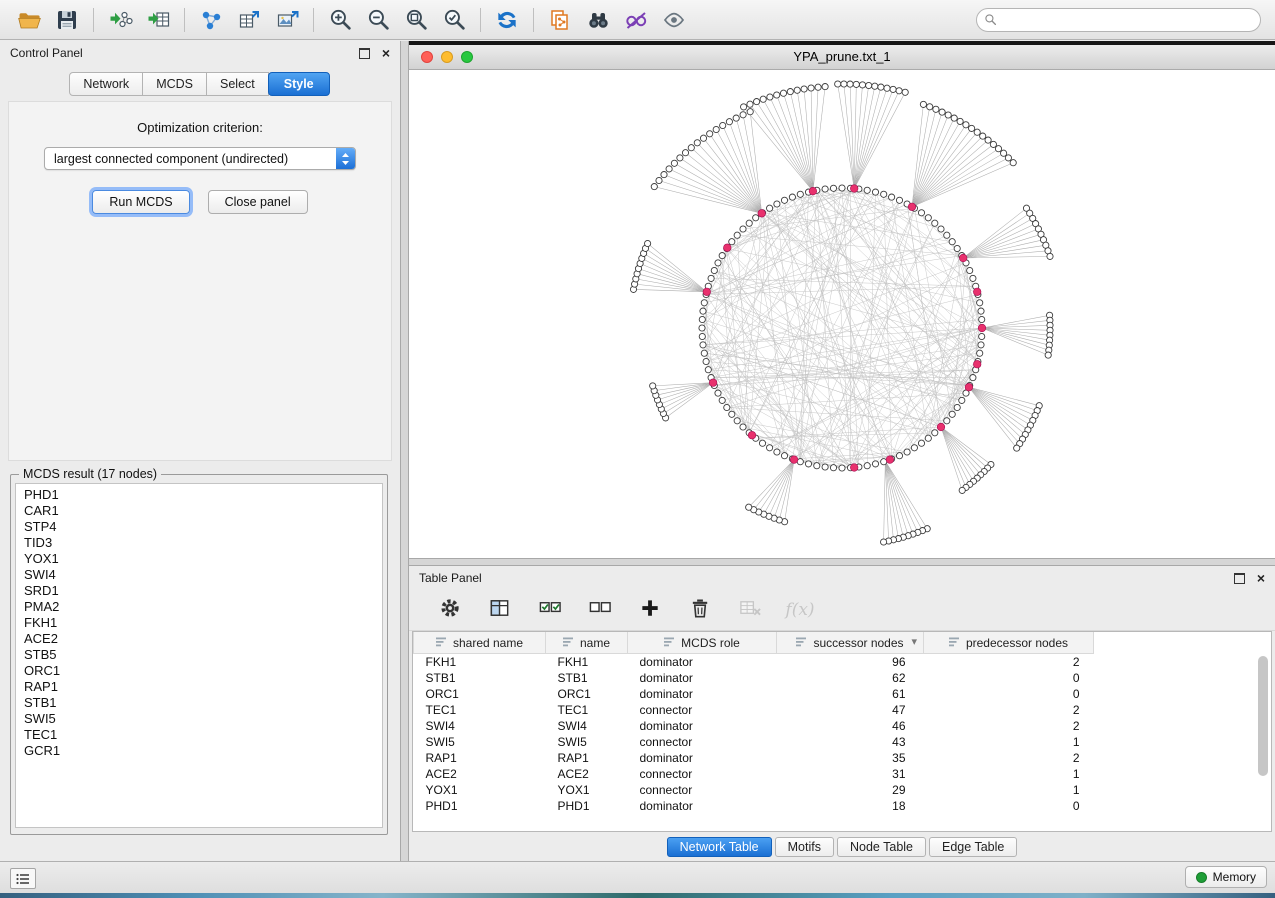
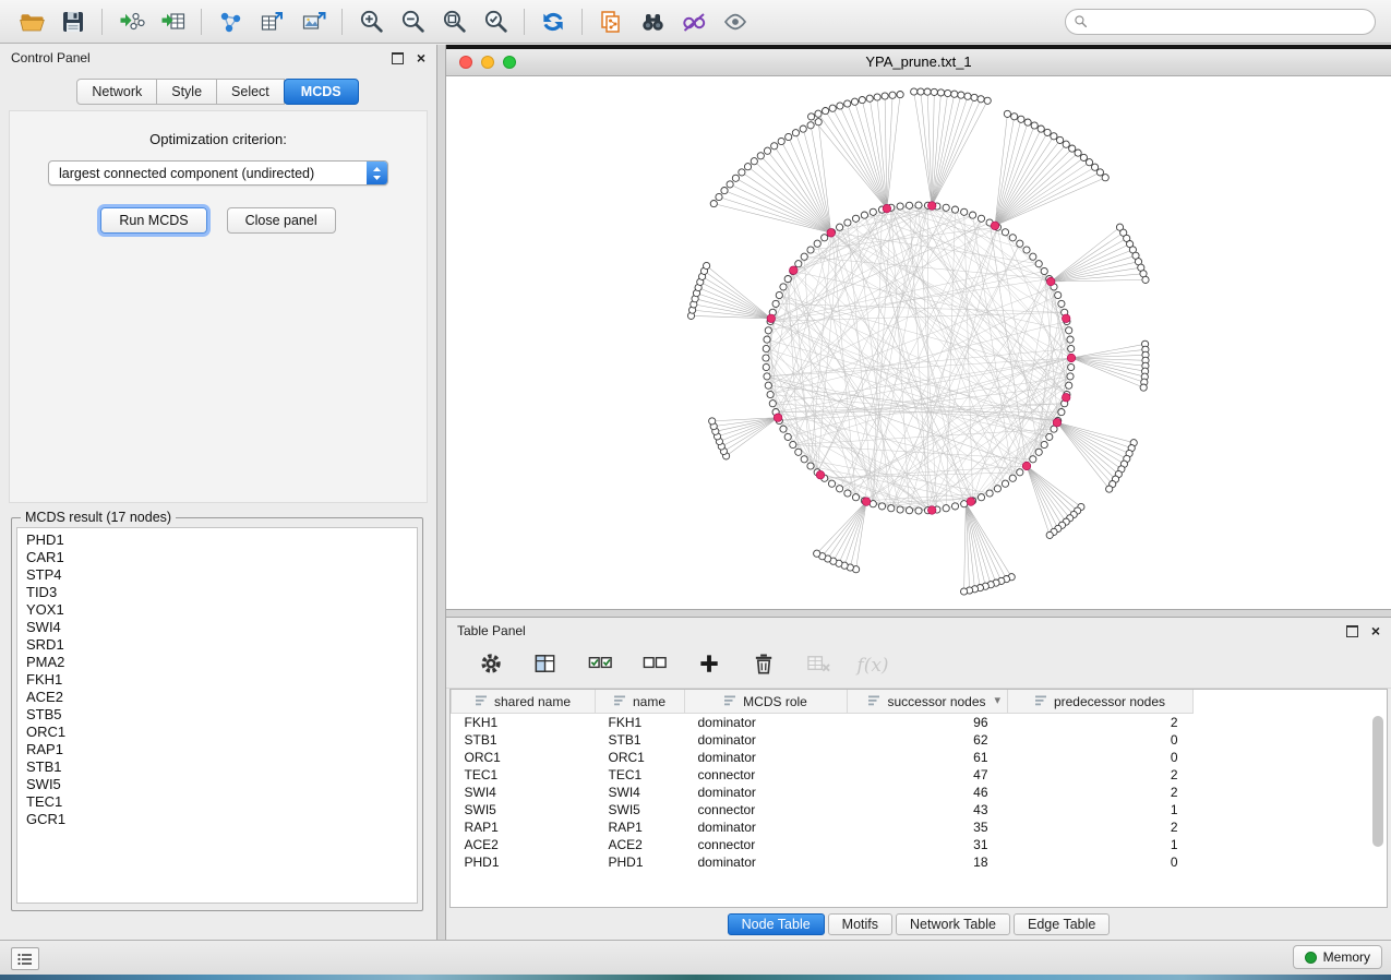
  Control Panel
  ×
  Network
- MCDS
+ Style
  Select
- Style
+ MCDS
  Optimization criterion:
  largest connected component (undirected)
  Run MCDS
  Close panel
  MCDS result (17 nodes)
  PHD1
  CAR1
  STP4
  TID3
  YOX1
  SWI4
  SRD1
  PMA2
  FKH1
  ACE2
  STB5
  ORC1
  RAP1
  STB1
  SWI5
  TEC1
  GCR1
  YPA_prune.txt_1
  Table Panel
  ×
  f(x)
  shared name	name	MCDS role	successor nodes ▾	predecessor nodes
  FKH1	FKH1	dominator	96	2
  STB1	STB1	dominator	62	0
  ORC1	ORC1	dominator	61	0
  TEC1	TEC1	connector	47	2
  SWI4	SWI4	dominator	46	2
  SWI5	SWI5	connector	43	1
  RAP1	RAP1	dominator	35	2
  ACE2	ACE2	connector	31	1
- YOX1	YOX1	connector	29	1
  PHD1	PHD1	dominator	18	0
- Network Table
+ Node Table
  Motifs
- Node Table
+ Network Table
  Edge Table
  Memory
